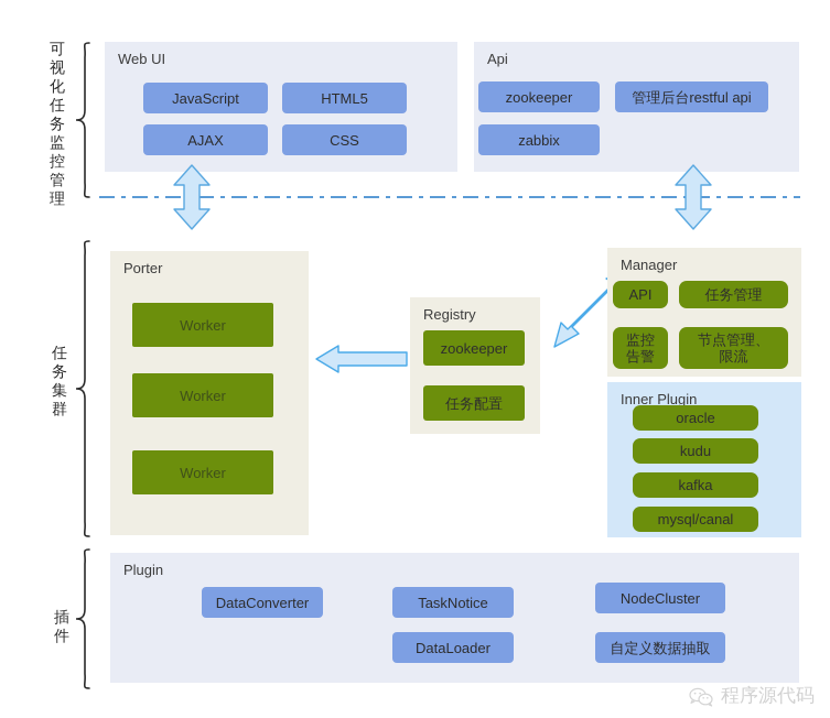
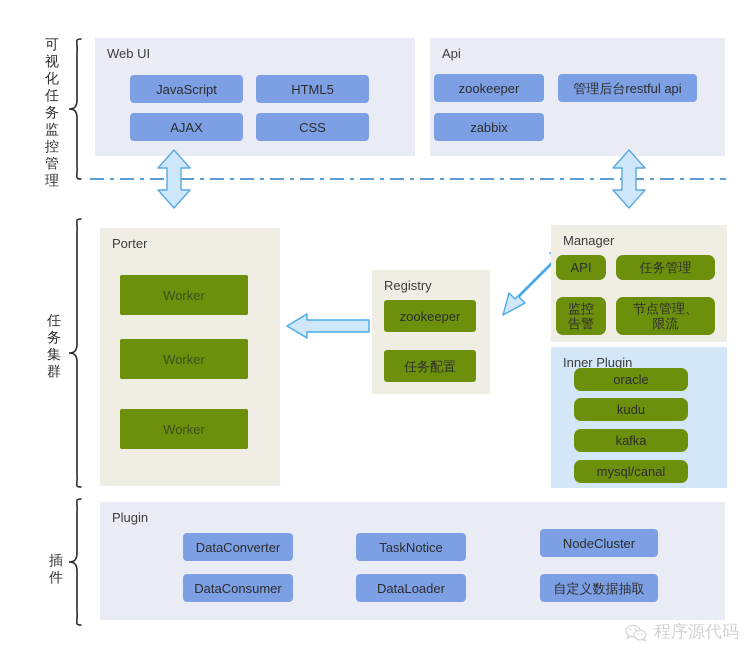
  可视化任务监控管理
  Web UI
  JavaScript
  HTML5
  AJAX
  CSS
  Api
  zookeeper
  管理后台restful api
  zabbix
  任务集群
  Porter
  Worker
  Worker
  Worker
  Registry
  zookeeper
  任务配置
  Manager
  API
  任务管理
  监控
  告警
  节点管理、
  限流
  Inner Plugin
  oracle
  kudu
  kafka
  mysql/canal
  插件
  Plugin
  DataConverter
  TaskNotice
  NodeCluster
+ DataConsumer
  DataLoader
  自定义数据抽取
  程序源代码
